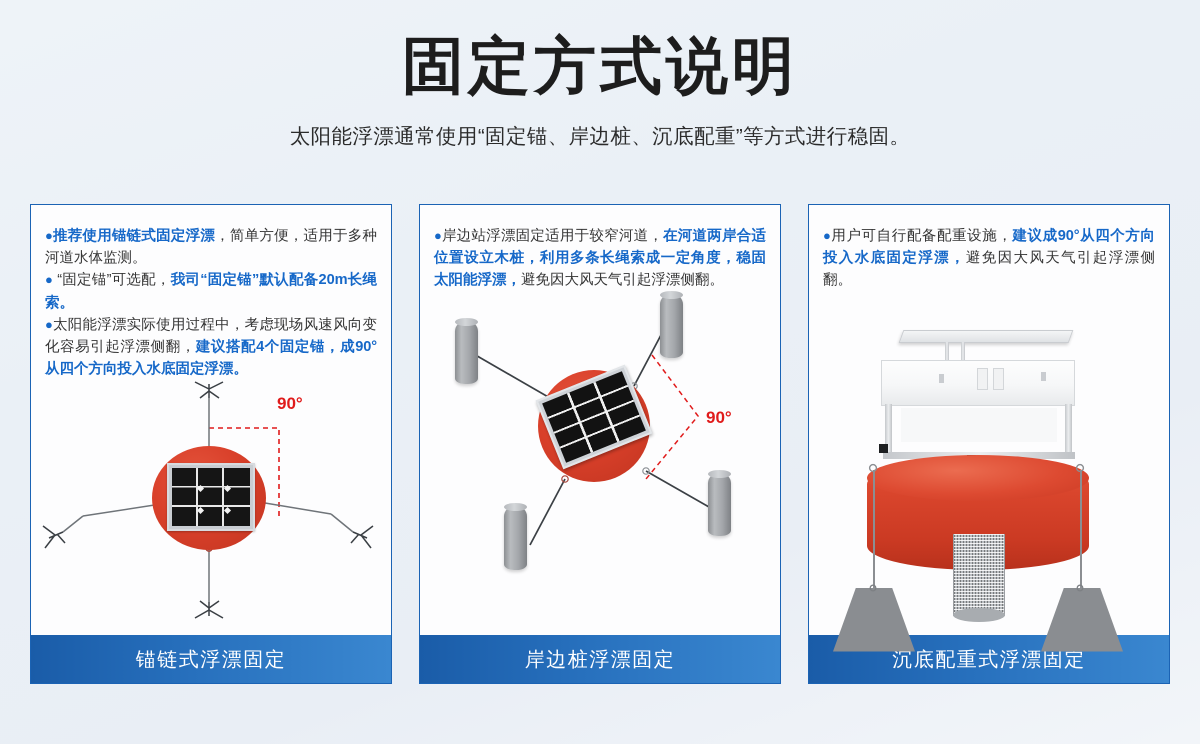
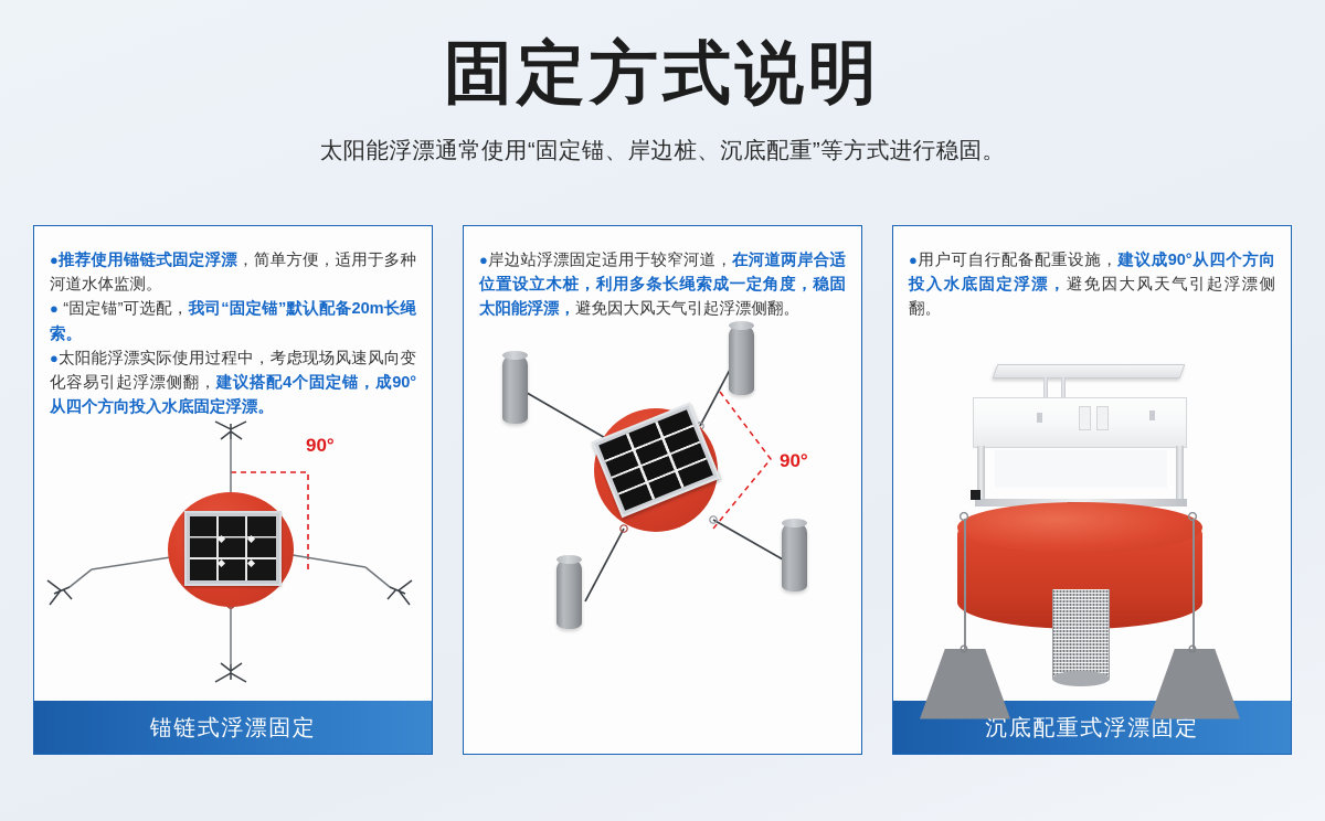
  固定方式说明
  太阳能浮漂通常使用“固定锚、岸边桩、沉底配重”等方式进行稳固。
  ●推荐使用锚链式固定浮漂，简单方便，适用于多种河道水体监测。
  ● “固定锚”可选配，我司“固定锚”默认配备20m长绳索。
  ●太阳能浮漂实际使用过程中，考虑现场风速风向变化容易引起浮漂侧翻，建议搭配4个固定锚，成90°从四个方向投入水底固定浮漂。
  90°
  锚链式浮漂固定
  ●岸边站浮漂固定适用于较窄河道，在河道两岸合适位置设立木桩，利用多条长绳索成一定角度，稳固太阳能浮漂，避免因大风天气引起浮漂侧翻。
  90°
- 岸边桩浮漂固定
  ●用户可自行配备配重设施，建议成90°从四个方向投入水底固定浮漂，避免因大风天气引起浮漂侧翻。
  沉底配重式浮漂固定
